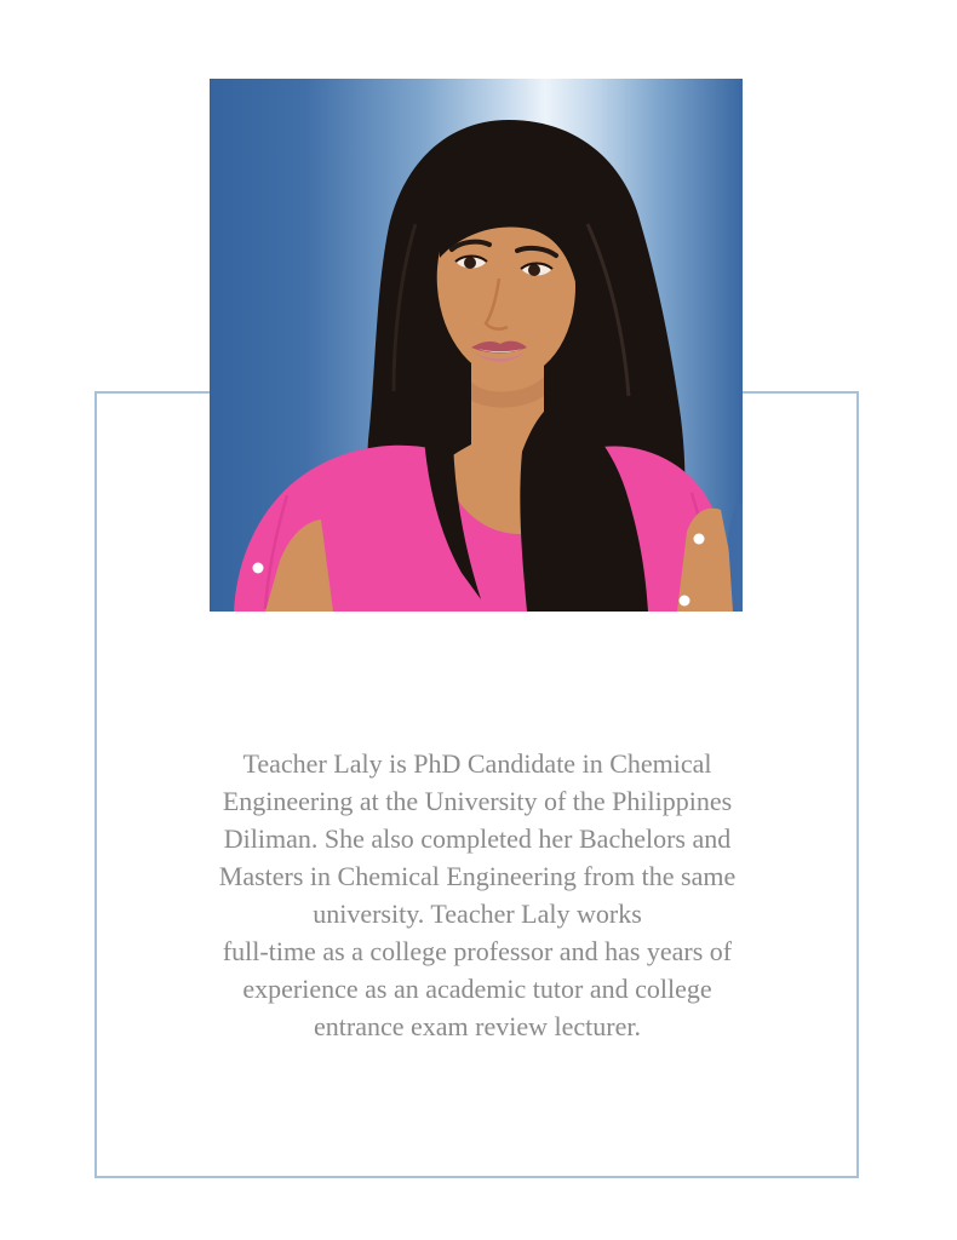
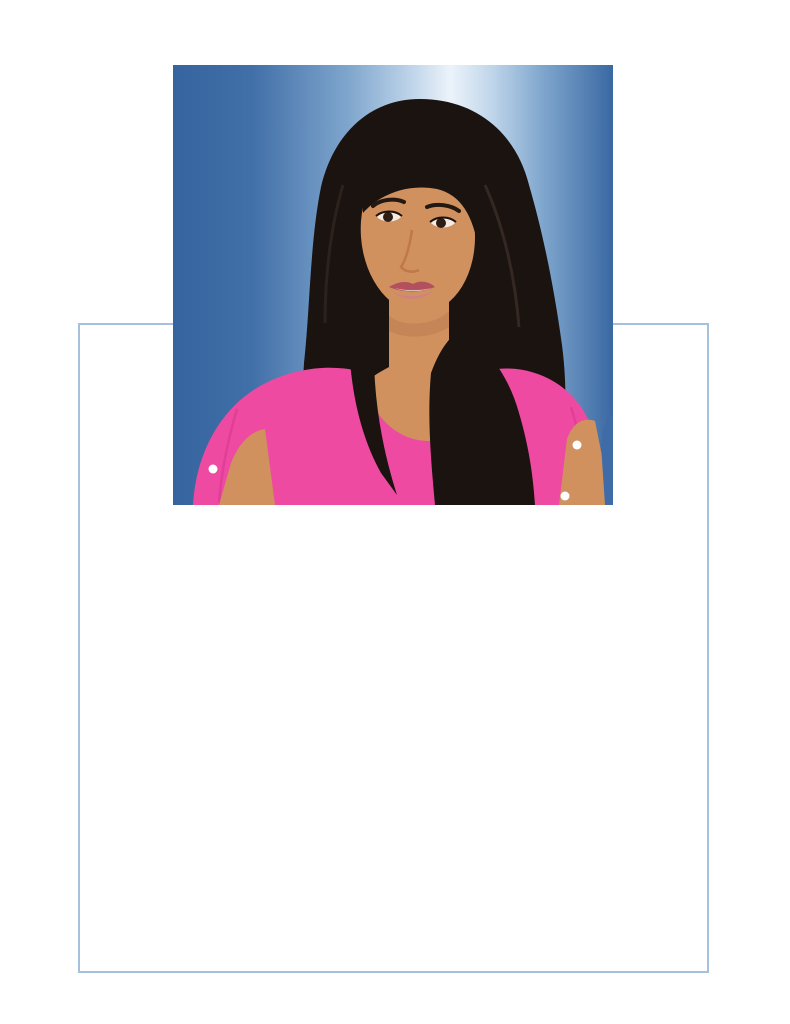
- Teacher Laly is PhD Candidate in Chemical
- Engineering at the University of the Philippines
- Diliman. She also completed her Bachelors and
- Masters in Chemical Engineering from the same
- university. Teacher Laly works
- full-time as a college professor and has years of
- experience as an academic tutor and college
- entrance exam review lecturer.
